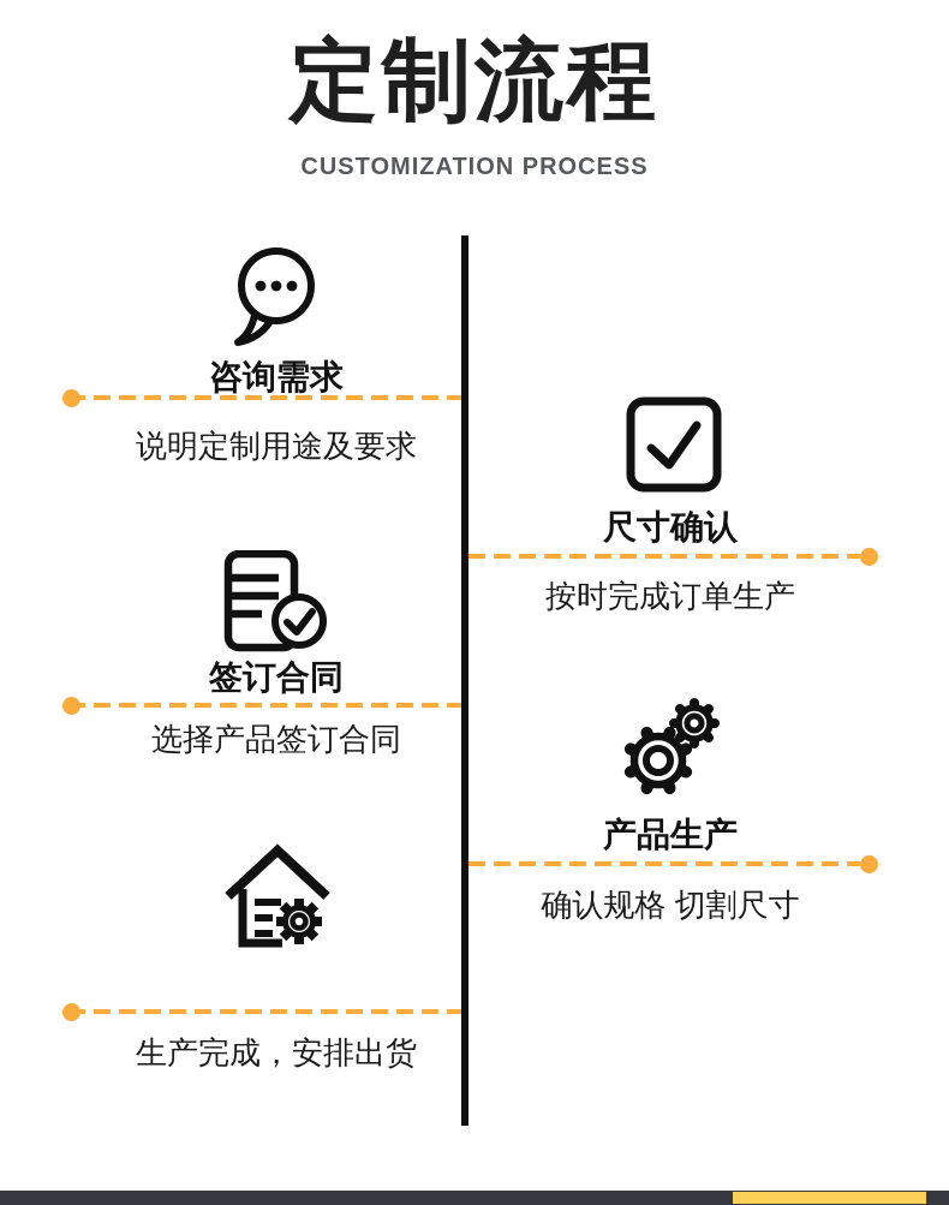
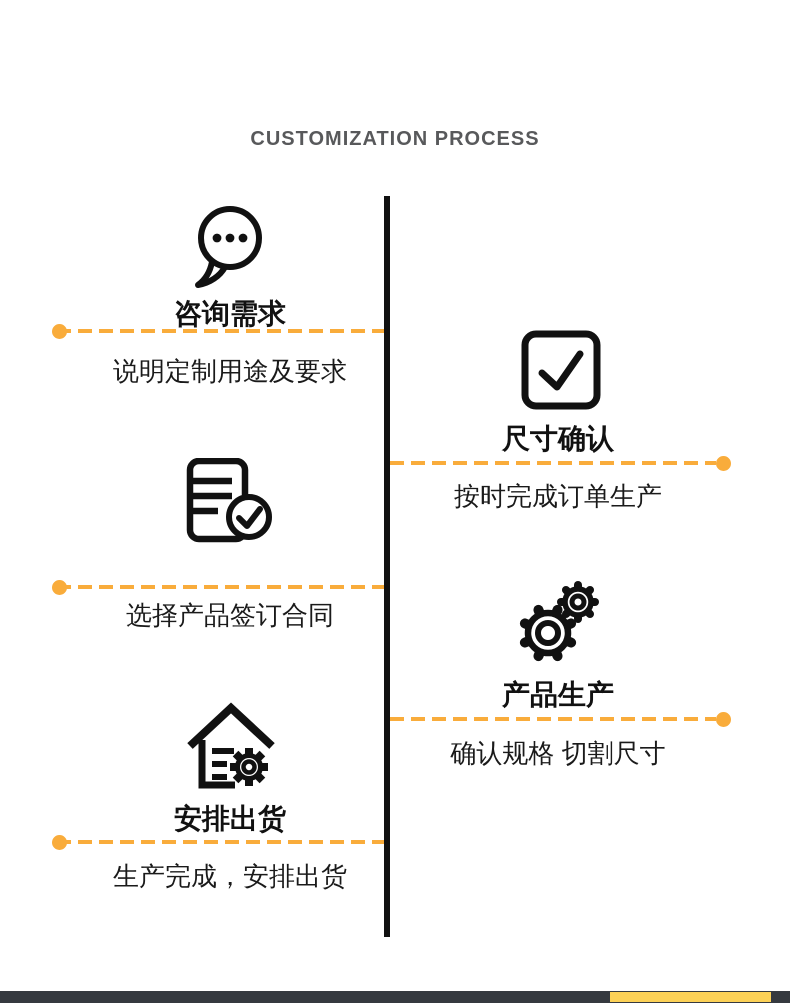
- 定制流程
  CUSTOMIZATION PROCESS
  咨询需求
  说明定制用途及要求
- 签订合同
  选择产品签订合同
+ 安排出货
  生产完成，安排出货
  尺寸确认
  按时完成订单生产
  产品生产
  确认规格 切割尺寸
